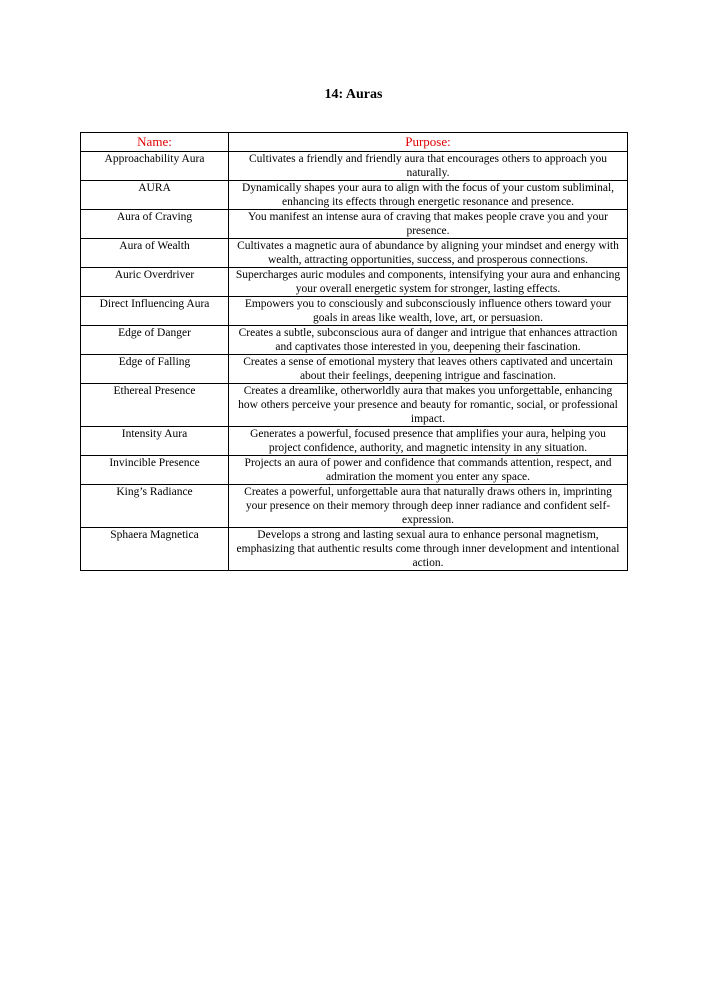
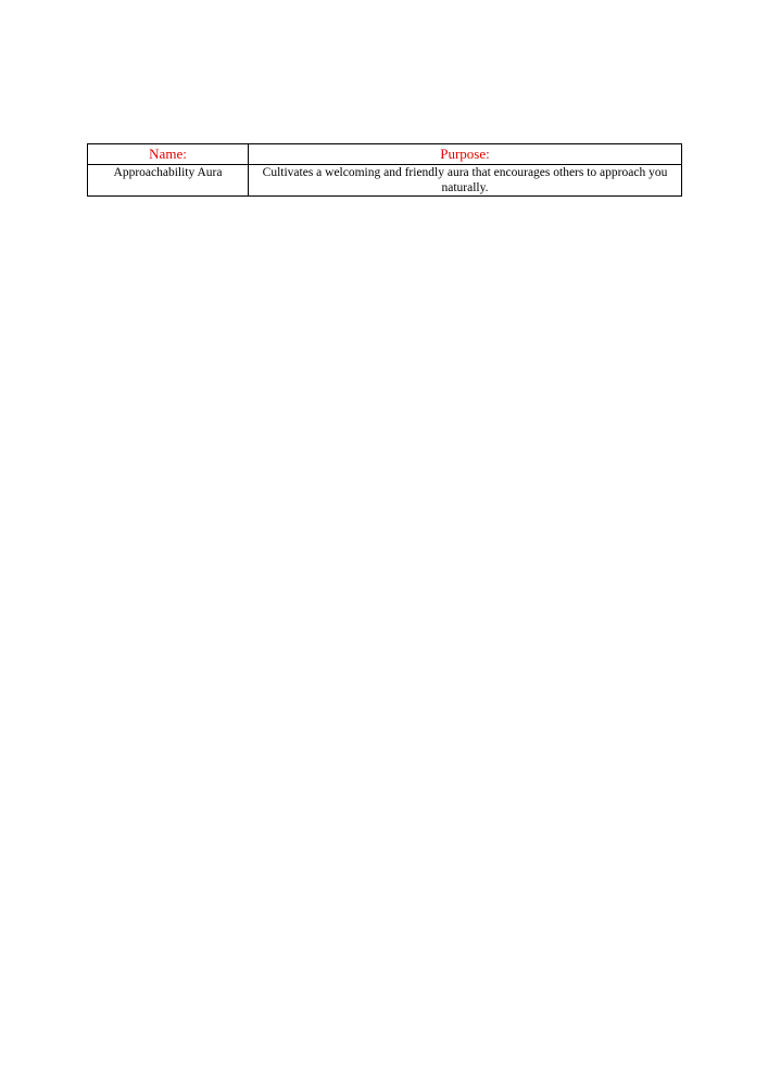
- 14: Auras
  Name:	Purpose:
- Approachability Aura	Cultivates a friendly and friendly aura that encourages others to approach you naturally.
+ Approachability Aura	Cultivates a welcoming and friendly aura that encourages others to approach you naturally.
- AURA	Dynamically shapes your aura to align with the focus of your custom subliminal, enhancing its effects through energetic resonance and presence.
- Aura of Craving	You manifest an intense aura of craving that makes people crave you and your presence.
- Aura of Wealth	Cultivates a magnetic aura of abundance by aligning your mindset and energy with wealth, attracting opportunities, success, and prosperous connections.
- Auric Overdriver	Supercharges auric modules and components, intensifying your aura and enhancing your overall energetic system for stronger, lasting effects.
- Direct Influencing Aura	Empowers you to consciously and subconsciously influence others toward your goals in areas like wealth, love, art, or persuasion.
- Edge of Danger	Creates a subtle, subconscious aura of danger and intrigue that enhances attraction and captivates those interested in you, deepening their fascination.
- Edge of Falling	Creates a sense of emotional mystery that leaves others captivated and uncertain about their feelings, deepening intrigue and fascination.
- Ethereal Presence	Creates a dreamlike, otherworldly aura that makes you unforgettable, enhancing how others perceive your presence and beauty for romantic, social, or professional impact.
- Intensity Aura	Generates a powerful, focused presence that amplifies your aura, helping you project confidence, authority, and magnetic intensity in any situation.
- Invincible Presence	Projects an aura of power and confidence that commands attention, respect, and admiration the moment you enter any space.
- King’s Radiance	Creates a powerful, unforgettable aura that naturally draws others in, imprinting your presence on their memory through deep inner radiance and confident self-expression.
- Sphaera Magnetica	Develops a strong and lasting sexual aura to enhance personal magnetism, emphasizing that authentic results come through inner development and intentional action.
